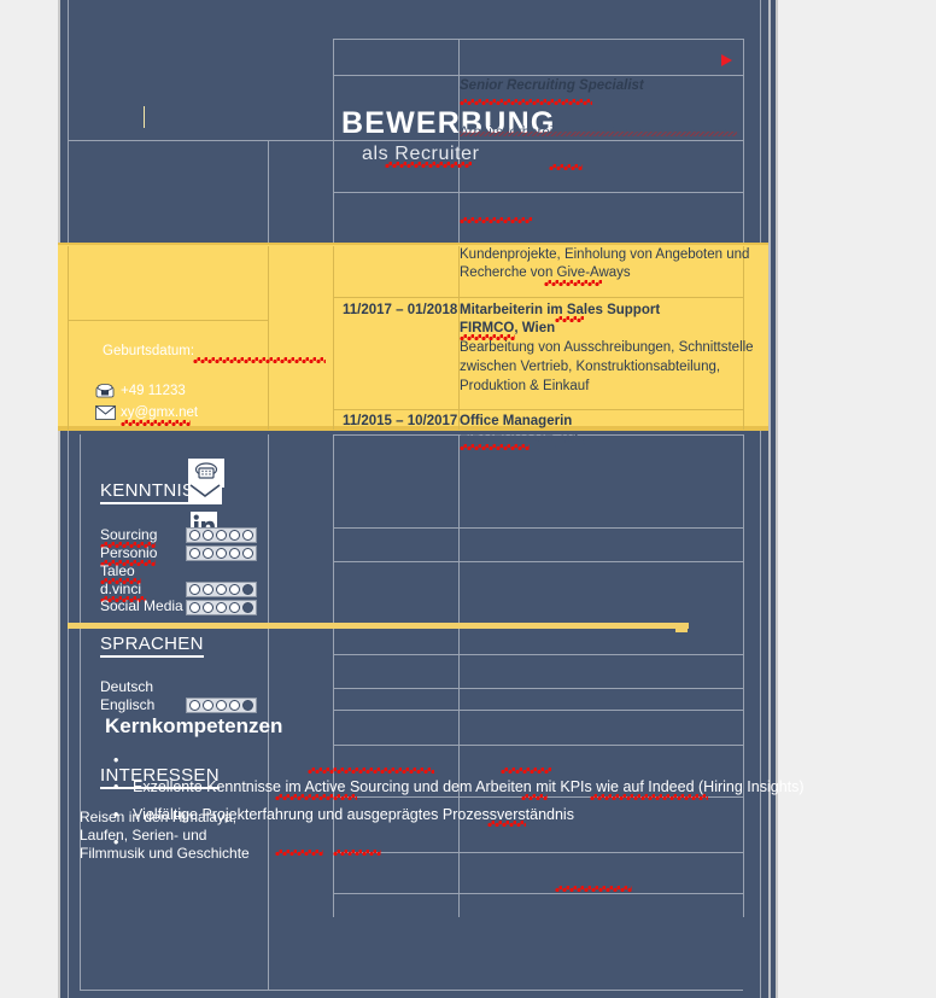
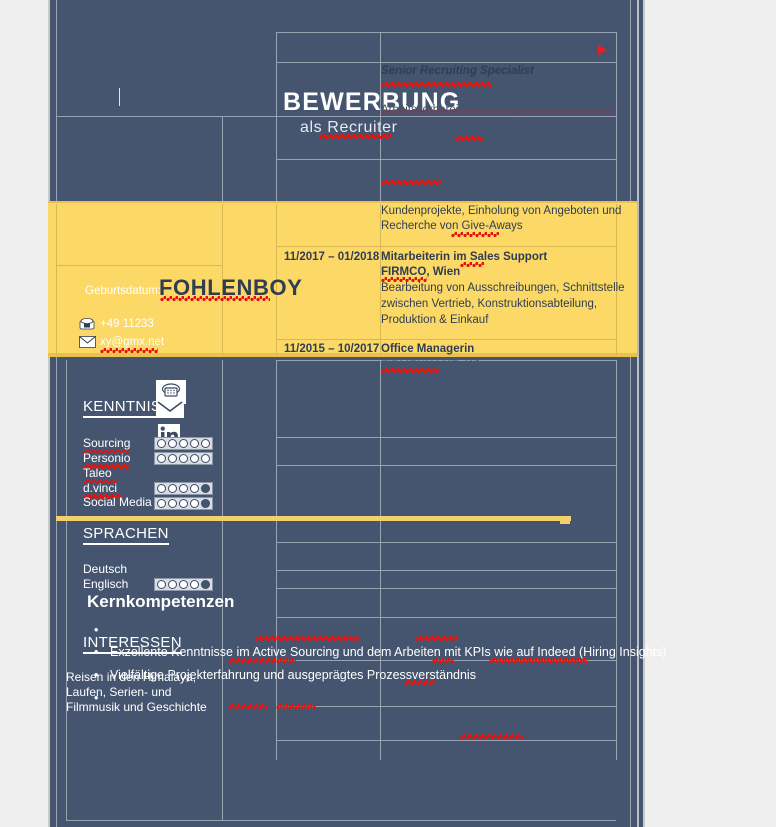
  Senior Recruiting Specialist
  BEWERBUNG
  als Recruiter
  Arbeitsvorbereitung und Rechnungsstellung
  Kundenprojekte, Einholung von Angeboten und
  Recherche von Give-Aways
  11/2017 – 01/2018
  Mitarbeiterin im Sales Support
  FIRMCO, Wien
  Bearbeitung von Ausschreibungen, Schnittstelle
  zwischen Vertrieb, Konstruktionsabteilung,
  Produktion & Einkauf
  11/2015 – 10/2017
  Office Managerin
  FIRMENNAME, Wien
  Geburtsdatum:
+ FOHLENBOY
  +49 11233
  xy@gmx.net
  KENNTNI
  Sourcing
  Personio
  Taleo
  d.vinci
  Social Media
  SPRACHEN
  Deutsch
  Englisch
  Kernkompetenzen
  •
  •
  Exzellente Kenntnisse im Active Sourcing und dem Arbeiten mit KPIs wie auf Indeed (Hiring Insights)
  •
  Vielfältige Projekterfahrung und ausgeprägtes Prozessverständnis
  •
  INTERESSEN
  Reisen in den Himalaya,
  Laufen, Serien- und
  Filmmusik und Geschichte
